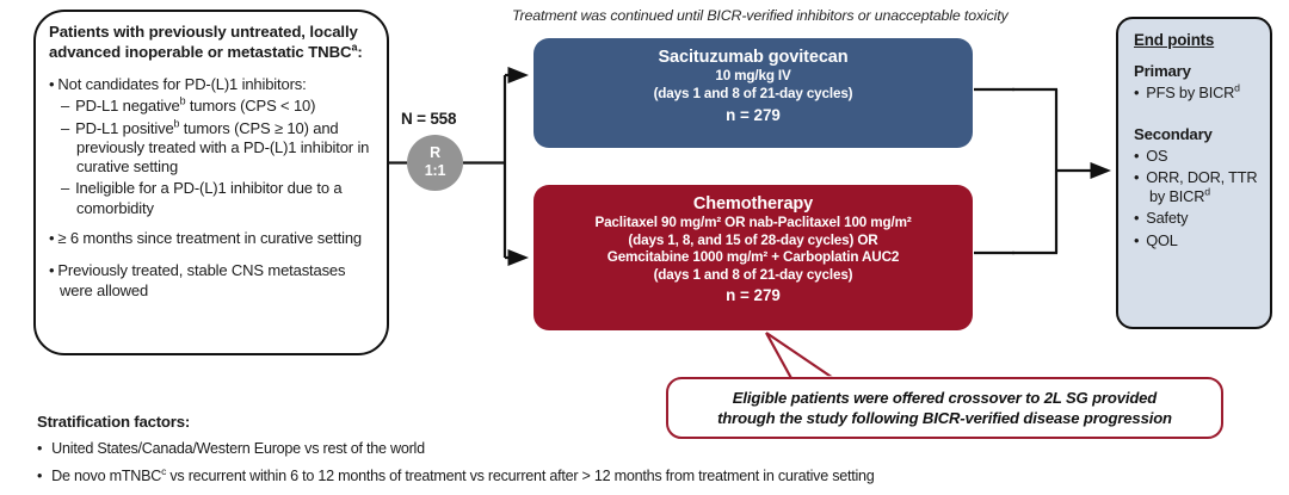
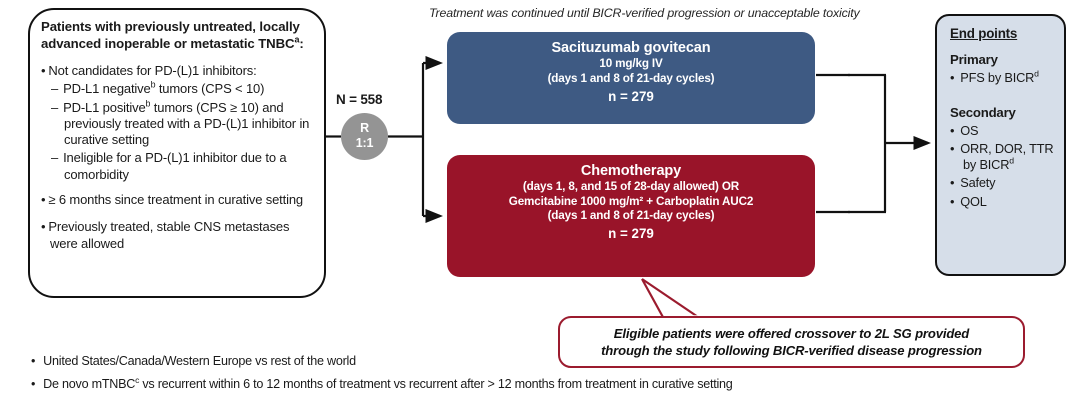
  Patients with previously untreated, locally advanced inoperable or metastatic TNBCa:
  Not candidates for PD-(L)1 inhibitors:
  PD-L1 negativeb tumors (CPS < 10)
  PD-L1 positiveb tumors (CPS ≥ 10) and previously treated with a PD-(L)1 inhibitor in curative setting
  Ineligible for a PD-(L)1 inhibitor due to a comorbidity
  ≥ 6 months since treatment in curative setting
  Previously treated, stable CNS metastases were allowed
  N = 558
  R
  1:1
- Treatment was continued until BICR-verified inhibitors or unacceptable toxicity
+ Treatment was continued until BICR-verified progression or unacceptable toxicity
  Sacituzumab govitecan
  10 mg/kg IV
  (days 1 and 8 of 21-day cycles)
  n = 279
  Chemotherapy
- Paclitaxel 90 mg/m² OR nab-Paclitaxel 100 mg/m²
- (days 1, 8, and 15 of 28-day cycles) OR
+ (days 1, 8, and 15 of 28-day allowed) OR
  Gemcitabine 1000 mg/m² + Carboplatin AUC2
  (days 1 and 8 of 21-day cycles)
  n = 279
  End points
  Primary
  PFS by BICRd
  Secondary
  OS
  ORR, DOR, TTR by BICRd
  Safety
  QOL
  Eligible patients were offered crossover to 2L SG provided
  through the study following BICR-verified disease progression
- Stratification factors:
  United States/Canada/Western Europe vs rest of the world
  De novo mTNBCc vs recurrent within 6 to 12 months of treatment vs recurrent after > 12 months from treatment in curative setting
